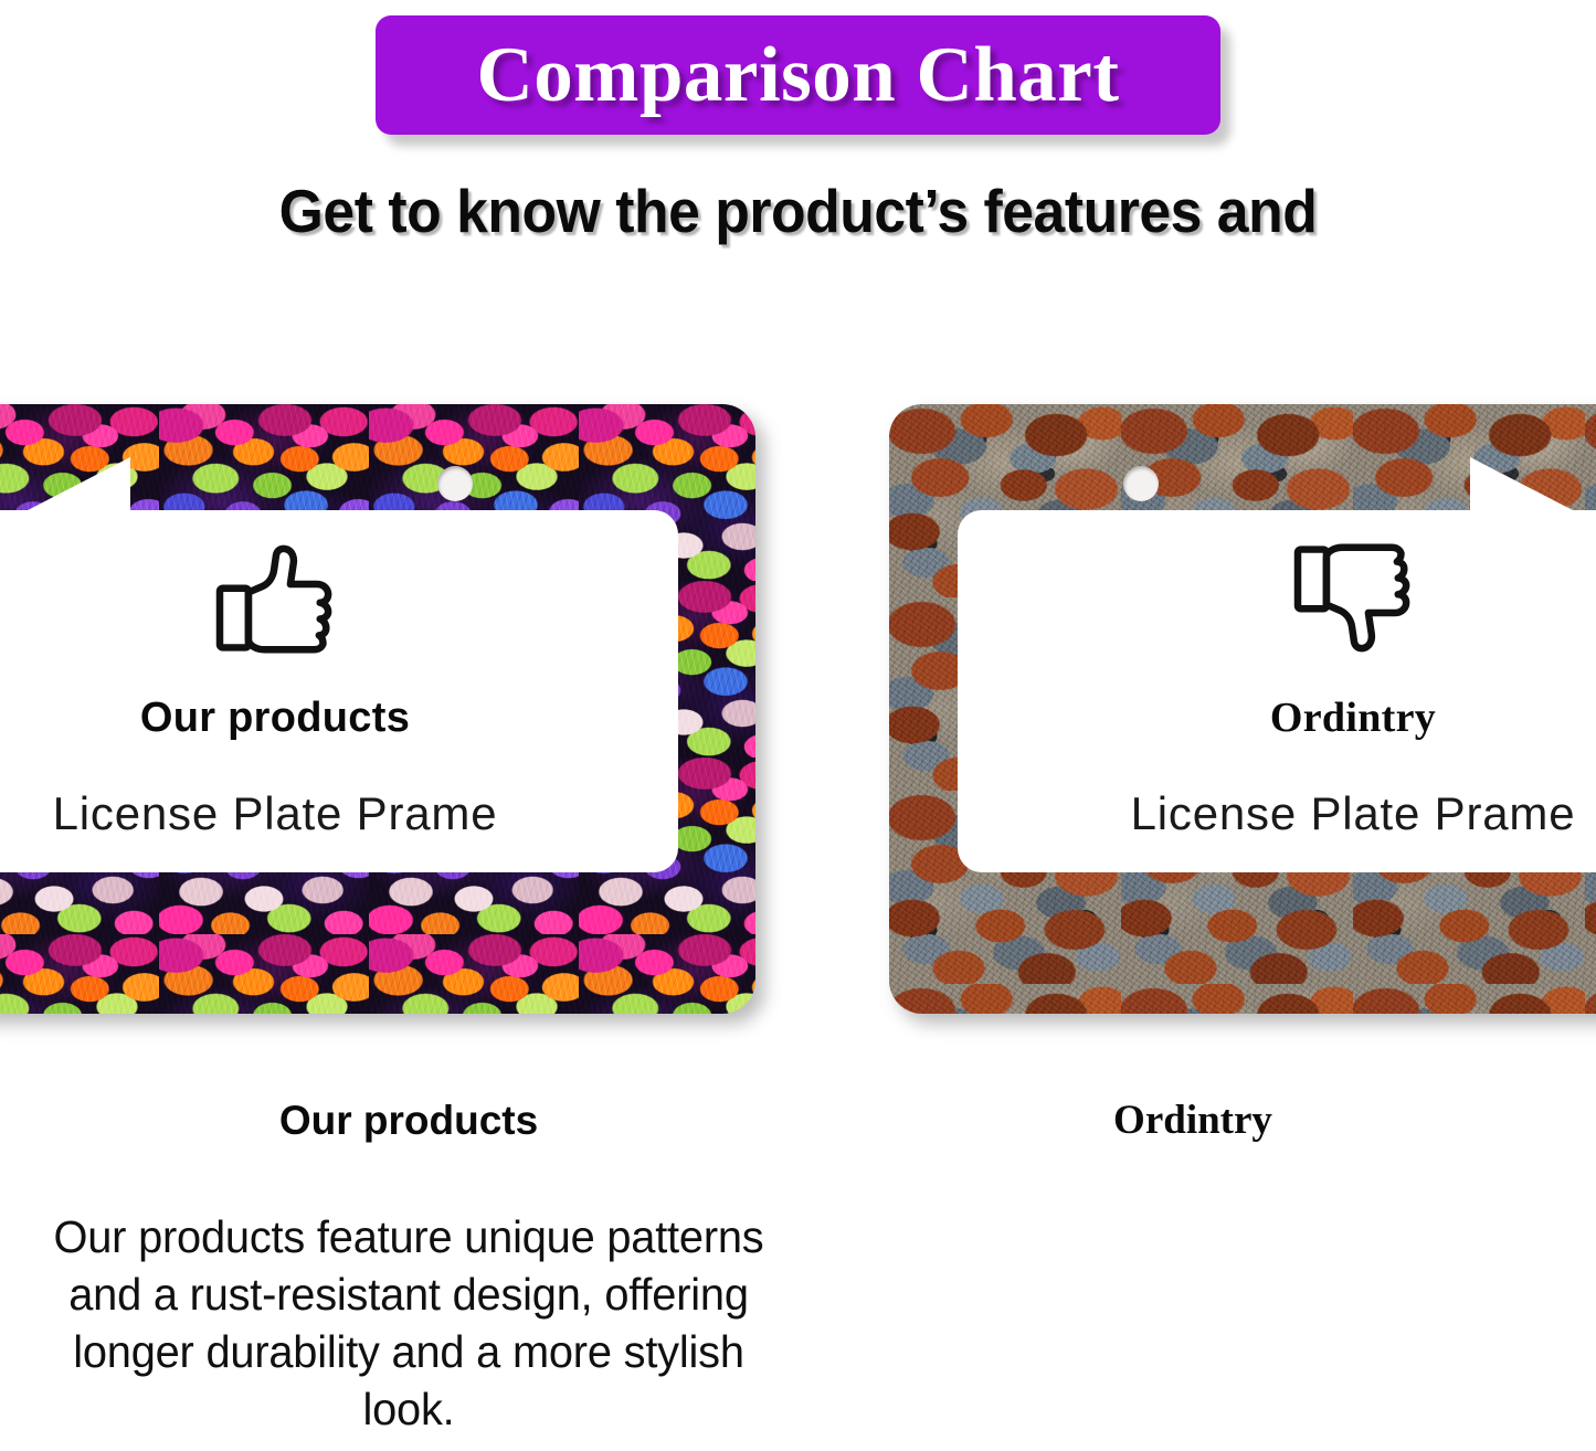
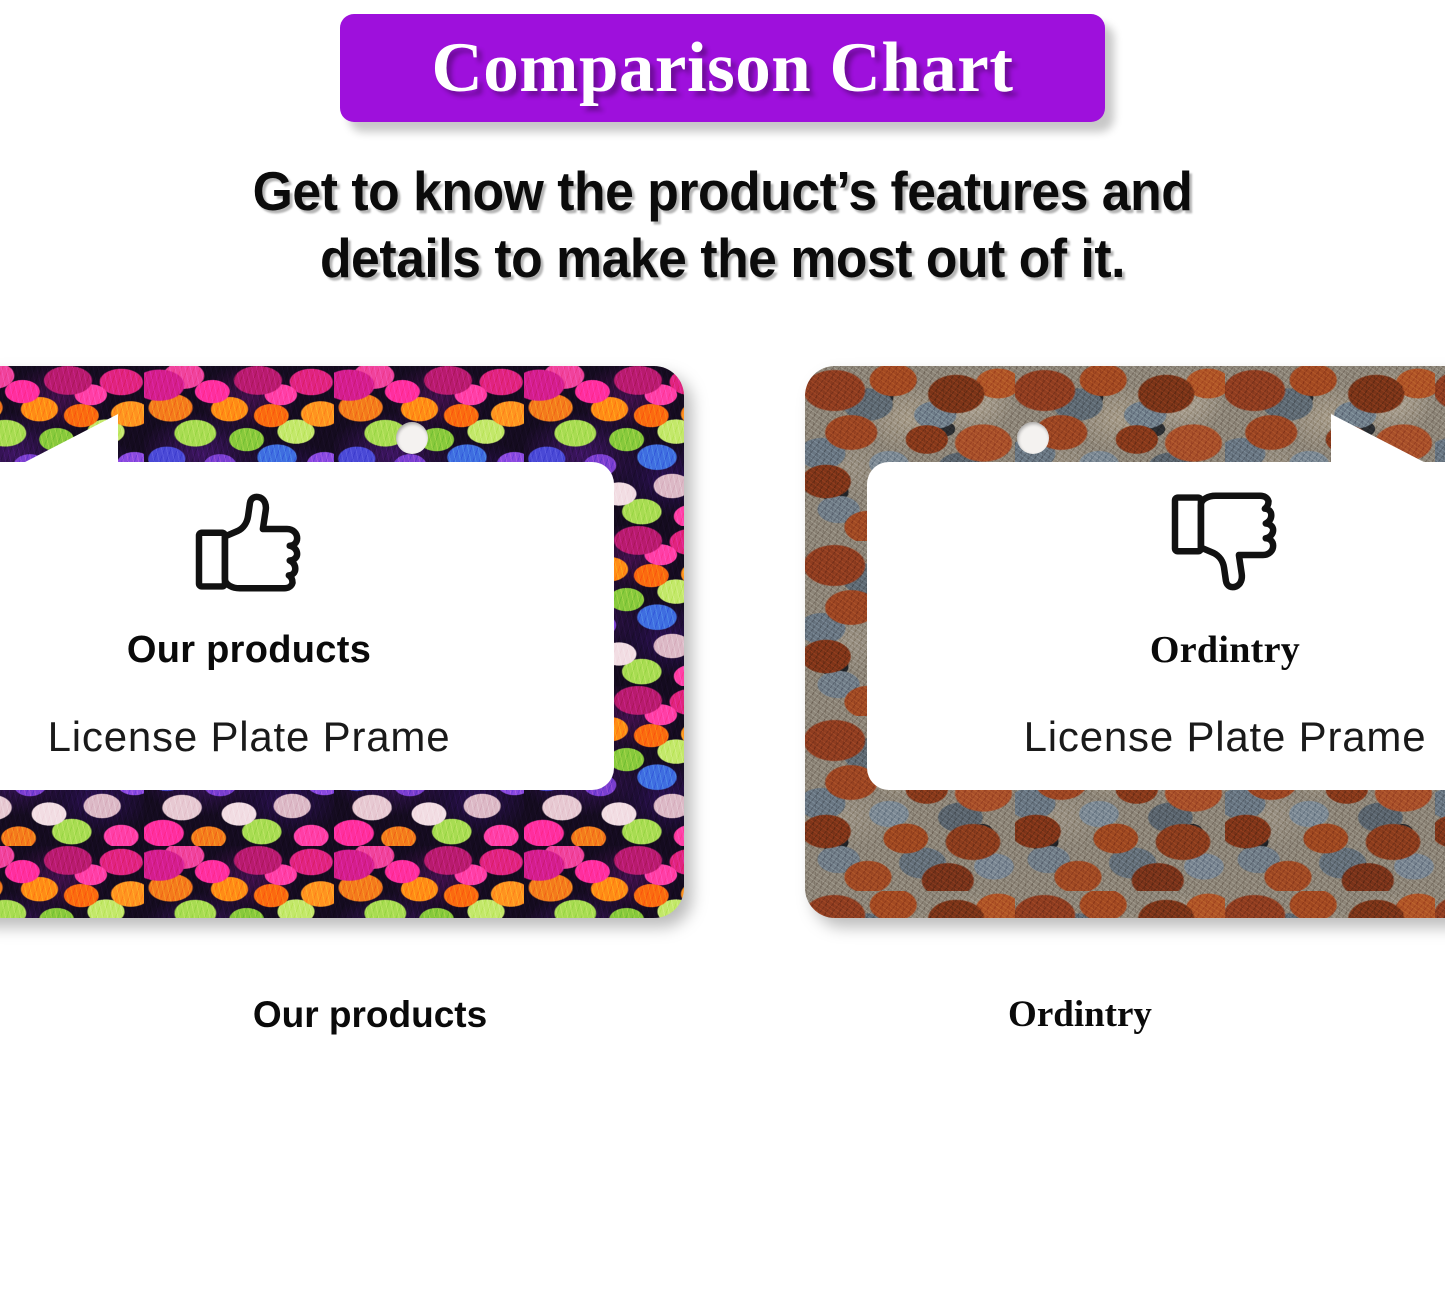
  Comparison Chart
  Get to know the product’s features and
+ details to make the most out of it.
  Our products
  License Plate Prame
  Ordintry
  License Plate Prame
  Our products
- Our products feature unique patterns and a rust-resistant design, offering longer durability and a more stylish look.
  Ordintry
